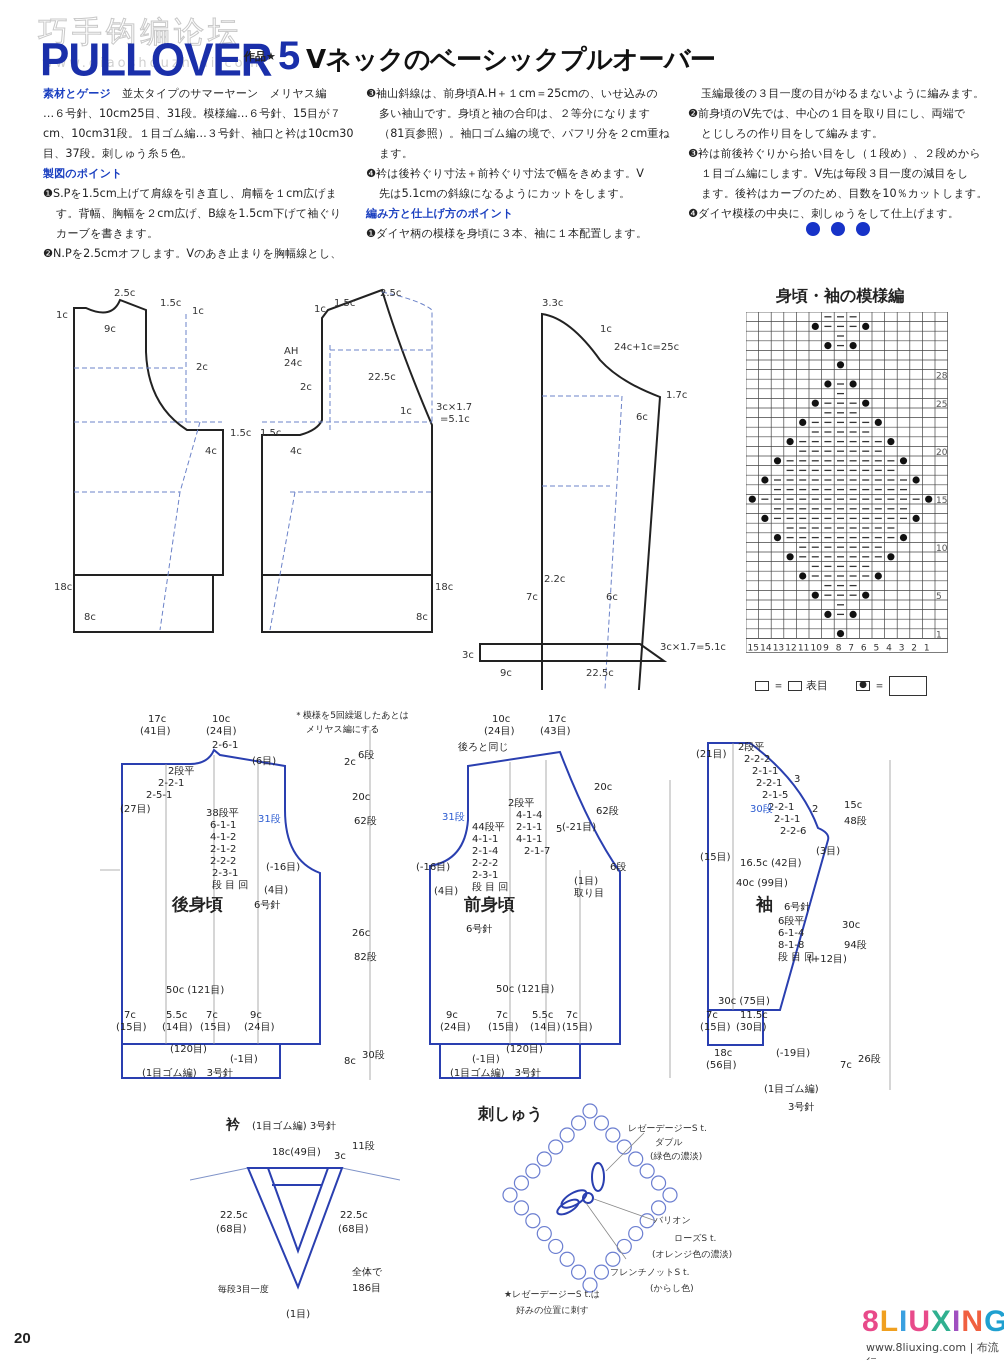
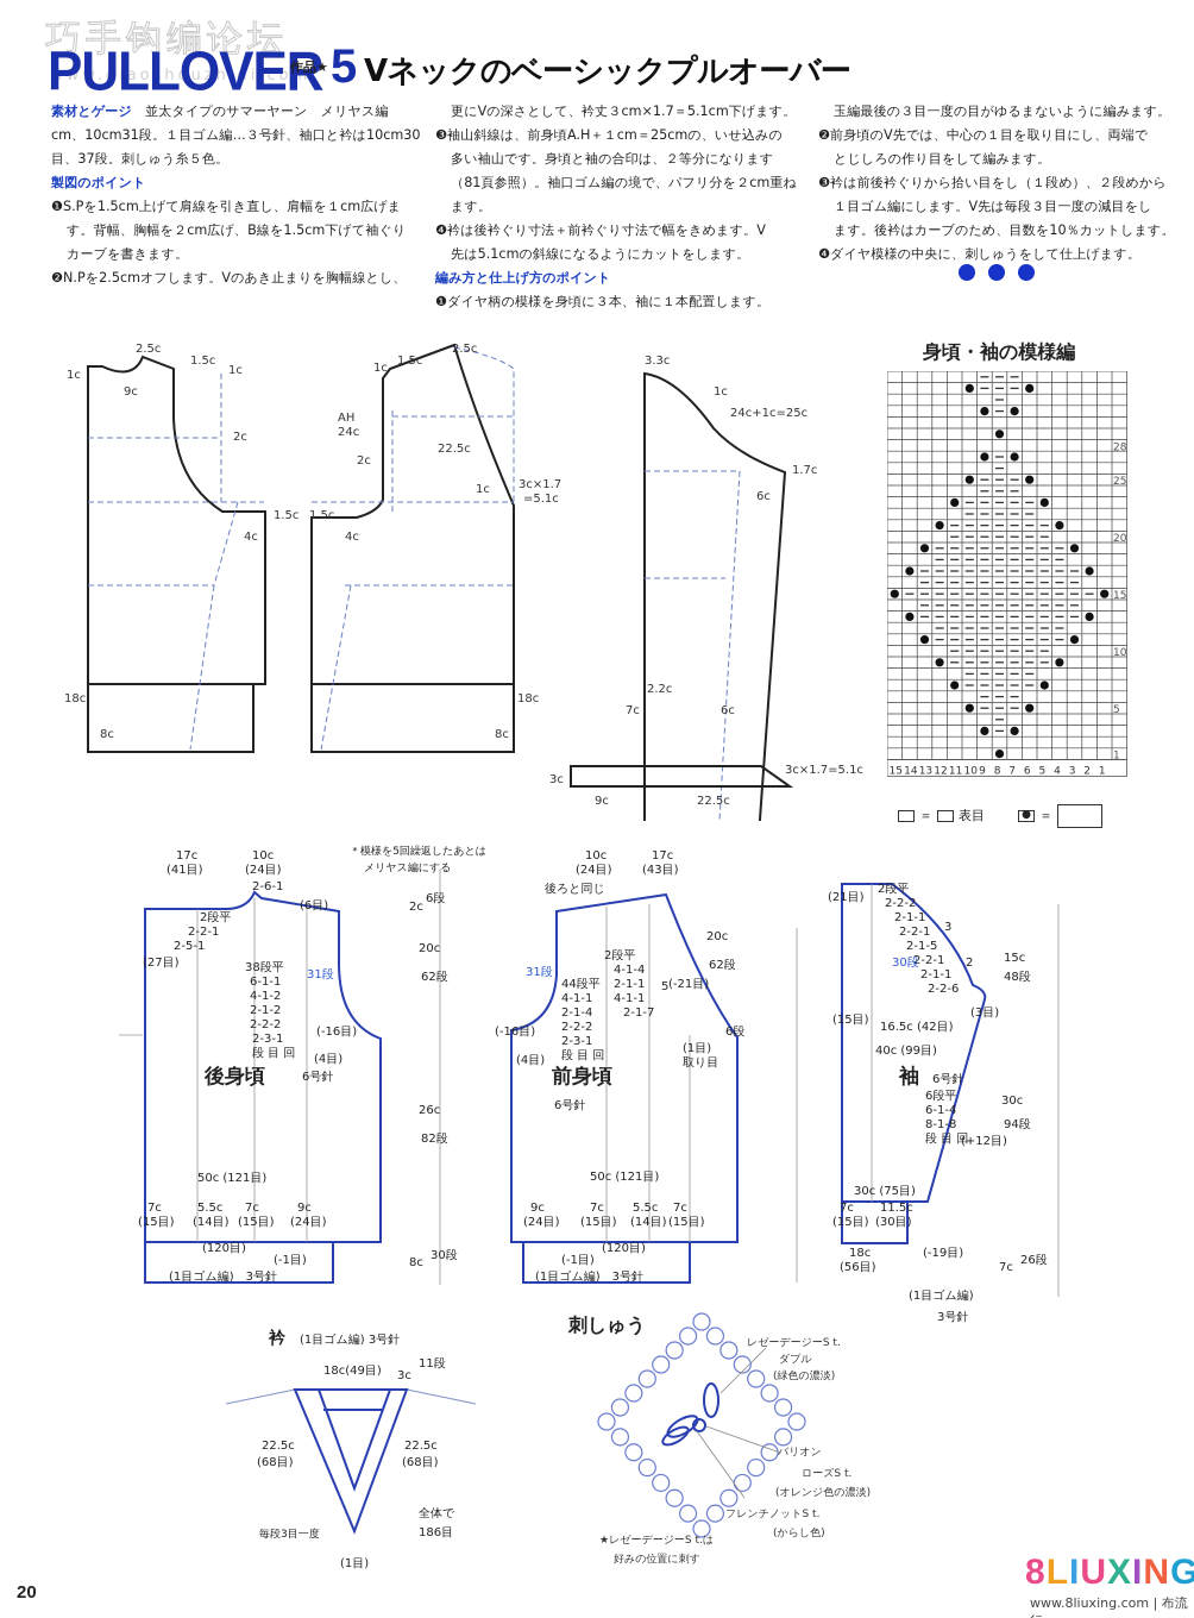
  巧手钩编论坛
  www.qiaoshouzhidi.com
  PULLOVER
  作品★
  5
  Vネックのベーシックプルオーバー
  素材とゲージ 並太タイプのサマーヤーン メリヤス編
- …６号針、10cm25目、31段。模様編…６号針、15目が７
  cm、10cm31段。１目ゴム編…３号針、袖口と衿は10cm30
  目、37段。刺しゅう糸５色。
  製図のポイント
  ❶S.Pを1.5cm上げて肩線を引き直し、肩幅を１cm広げま
  す。背幅、胸幅を２cm広げ、B線を1.5cm下げて袖ぐり
  カーブを書きます。
  ❷N.Pを2.5cmオフします。Vのあき止まりを胸幅線とし、
+ 更にVの深さとして、衿丈３cm×1.7＝5.1cm下げます。
  ❸袖山斜線は、前身頃A.H＋１cm＝25cmの、いせ込みの
  多い袖山です。身頃と袖の合印は、２等分になります
  （81頁参照）。袖口ゴム編の境で、パフリ分を２cm重ね
  ます。
  ❹衿は後衿ぐり寸法＋前衿ぐり寸法で幅をきめます。V
  先は5.1cmの斜線になるようにカットをします。
  編み方と仕上げ方のポイント
  ❶ダイヤ柄の模様を身頃に３本、袖に１本配置します。
  玉編最後の３目一度の目がゆるまないように編みます。
  ❷前身頃のV先では、中心の１目を取り目にし、両端で
  とじしろの作り目をして編みます。
  ❸衿は前後衿ぐりから拾い目をし（１段め）、２段めから
  １目ゴム編にします。V先は毎段３目一度の減目をし
  ます。後衿はカーブのため、目数を10％カットします。
  ❹ダイヤ模様の中央に、刺しゅうをして仕上げます。
  2.5c
  1c
  9c
  1.5c
  1c
  2c
  1.5c
  4c
  18c
  8c
  1c
  1.5c
  2.5c
  AH
  24c
  22.5c
  2c
  1c
  3c×1.7
  =5.1c
  1.5c
  4c
  18c
  8c
  3.3c
  1c
  24c+1c=25c
  1.7c
  6c
  2.2c
  7c
  6c
  3c
  9c
  22.5c
  3c×1.7=5.1c
  身頃・袖の模様編
  28
  25
  20
  15
  10
  5
  1
  15
  14
  13
  12
  11
  10
  9
  8
  7
  6
  5
  4
  3
  2
  1
  ＝
  表目
  ●
  ＝
  17c
  (41目)
  10c
  (24目)
  2-6-1
  (6目)
  2段平
  2-2-1
  2-5-1
  (27目)
  38段平
  6-1-1
  4-1-2
  2-1-2
  2-2-2
  2-3-1
  段 目 回
  31段
  (-16目)
  (4目)
  後身頃
  6号針
  50c (121目)
  7c
  (15目)
  5.5c
  (14目)
  7c
  (15目)
  9c
  (24目)
  (120目)
  (-1目)
  (1目ゴム編) 3号針
  ＊模様を5回繰返したあとは
  メリヤス編にする
  2c
  6段
  20c
  62段
  26c
  82段
  8c
  30段
  10c
  (24目)
  17c
  (43目)
  後ろと同じ
  31段
  44段平
  4-1-1
  2-1-4
  2-2-2
  2-3-1
  段 目 回
  2段平
  4-1-4
  2-1-1
  4-1-1
  2-1-7
  5
  (-21目)
  (-16目)
  (4目)
  (1目)
  取り目
  前身頃
  6号針
  50c (121目)
  9c
  (24目)
  7c
  (15目)
  5.5c
  (14目)
  7c
  (15目)
  (120目)
  (-1目)
  (1目ゴム編) 3号針
  20c
  62段
  6段
  (21目)
  2段平
  2-2-2
  2-1-1
  2-2-1
  2-1-5
  2-2-1
  2-1-1
  2-2-6
  3
  2
  30段
  (3目)
  (15目)
  16.5c (42目)
  40c (99目)
  袖
  6号針
  6段平
  6-1-4
  8-1-8
  段 目 回
  (+12目)
  30c (75目)
  7c
  (15目)
  11.5c
  (30目)
  (-19目)
  18c
  (56目)
  (1目ゴム編)
  3号針
  15c
  48段
  30c
  94段
  7c
  26段
  衿
  (1目ゴム編) 3号針
  18c(49目)
  3c
  11段
  22.5c
  (68目)
  22.5c
  (68目)
  全体で
  186目
  毎段3目一度
  (1目)
  刺しゅう
  レゼーデージーS t.
  ダブル
  (緑色の濃淡)
  バリオン
  ローズS t.
  (オレンジ色の濃淡)
  フレンチノットS t.
  (からし色)
  ★レゼーデージーS t.は
  好みの位置に刺す
  20
  8LIUXING
  www.8liuxing.com | 布流
